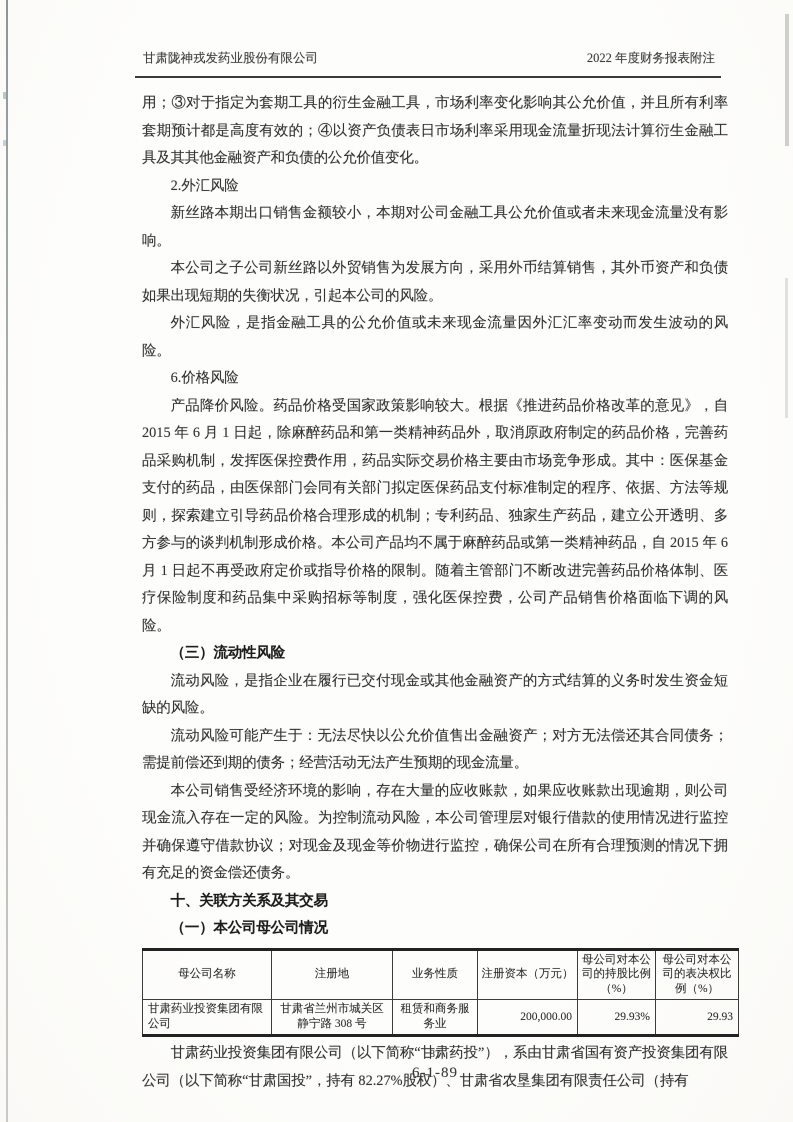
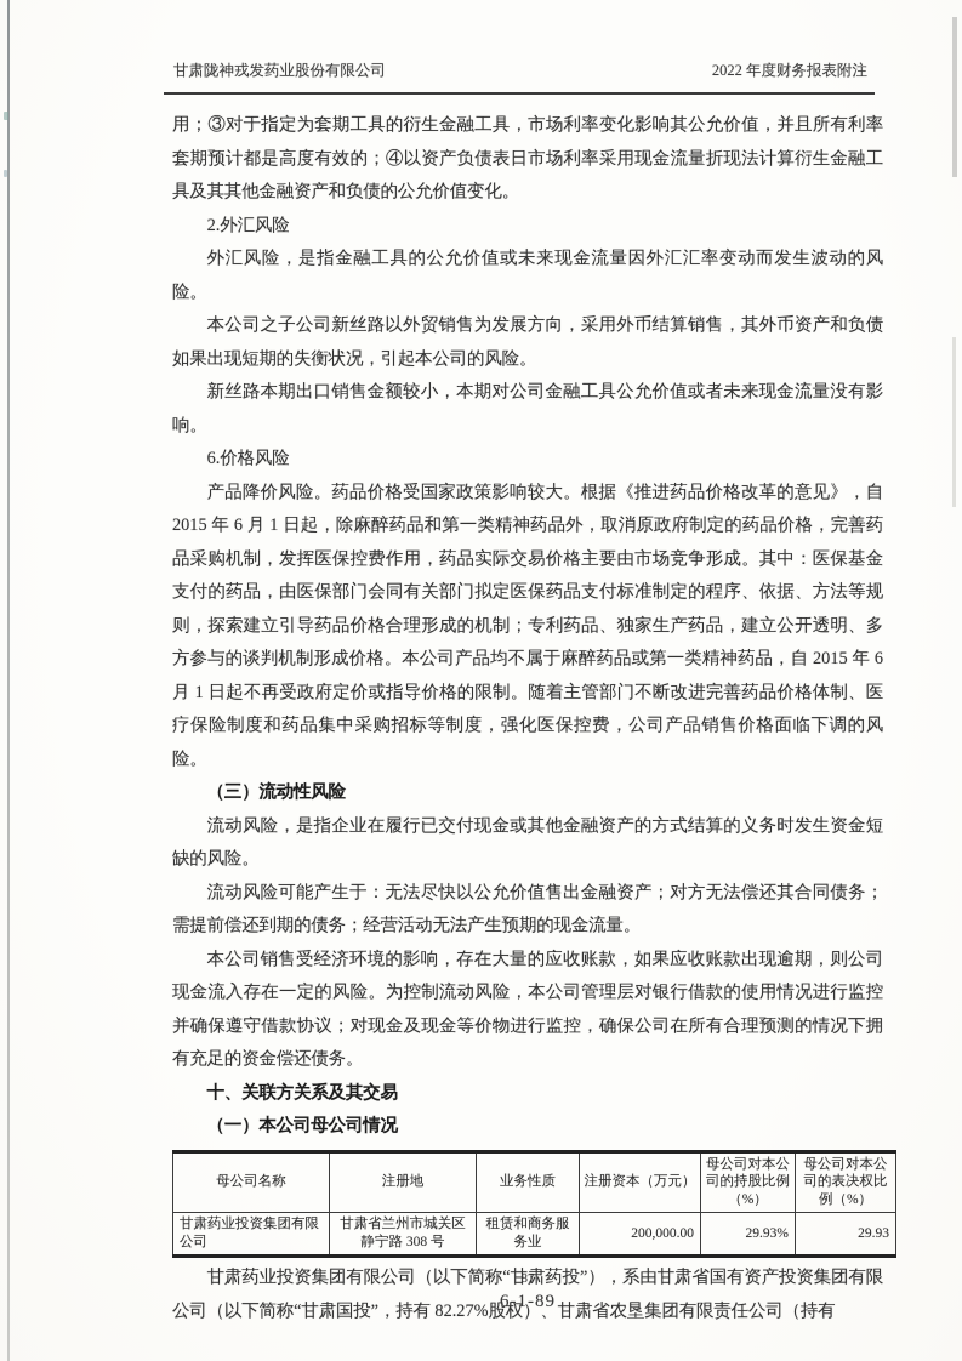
  甘肃陇神戎发药业股份有限公司
  2022 年度财务报表附注
  用；③对于指定为套期工具的衍生金融工具，市场利率变化影响其公允价值，并且所有利率套期预计都是高度有效的；④以资产负债表日市场利率采用现金流量折现法计算衍生金融工具及其其他金融资产和负债的公允价值变化。
  2.外汇风险
- 新丝路本期出口销售金额较小，本期对公司金融工具公允价值或者未来现金流量没有影响。
+ 外汇风险，是指金融工具的公允价值或未来现金流量因外汇汇率变动而发生波动的风险。
  本公司之子公司新丝路以外贸销售为发展方向，采用外币结算销售，其外币资产和负债如果出现短期的失衡状况，引起本公司的风险。
- 外汇风险，是指金融工具的公允价值或未来现金流量因外汇汇率变动而发生波动的风险。
+ 新丝路本期出口销售金额较小，本期对公司金融工具公允价值或者未来现金流量没有影响。
  6.价格风险
  产品降价风险。药品价格受国家政策影响较大。根据《推进药品价格改革的意见》，自 2015 年 6 月 1 日起，除麻醉药品和第一类精神药品外，取消原政府制定的药品价格，完善药品采购机制，发挥医保控费作用，药品实际交易价格主要由市场竞争形成。其中：医保基金支付的药品，由医保部门会同有关部门拟定医保药品支付标准制定的程序、依据、方法等规则，探索建立引导药品价格合理形成的机制；专利药品、独家生产药品，建立公开透明、多方参与的谈判机制形成价格。本公司产品均不属于麻醉药品或第一类精神药品，自 2015 年 6 月 1 日起不再受政府定价或指导价格的限制。随着主管部门不断改进完善药品价格体制、医疗保险制度和药品集中采购招标等制度，强化医保控费，公司产品销售价格面临下调的风险。
  （三）流动性风险
  流动风险，是指企业在履行已交付现金或其他金融资产的方式结算的义务时发生资金短缺的风险。
  流动风险可能产生于：无法尽快以公允价值售出金融资产；对方无法偿还其合同债务；需提前偿还到期的债务；经营活动无法产生预期的现金流量。
  本公司销售受经济环境的影响，存在大量的应收账款，如果应收账款出现逾期，则公司现金流入存在一定的风险。为控制流动风险，本公司管理层对银行借款的使用情况进行监控并确保遵守借款协议；对现金及现金等价物进行监控，确保公司在所有合理预测的情况下拥有充足的资金偿还债务。
  十、关联方关系及其交易
  （一）本公司母公司情况
  母公司名称	注册地	业务性质	注册资本（万元）	母公司对本公司的持股比例（%）	母公司对本公司的表决权比例（%）
  甘肃药业投资集团有限公司	甘肃省兰州市城关区静宁路 308 号	租赁和商务服务业	200,000.00	29.93%	29.93
  甘肃药业投资集团有限公司（以下简称“甘肃药投”），系由甘肃省国有资产投资集团有限公司（以下简称“甘肃国投”，持有 82.27%股权）、甘肃省农垦集团有限责任公司（持有
  87
  6-1-89
